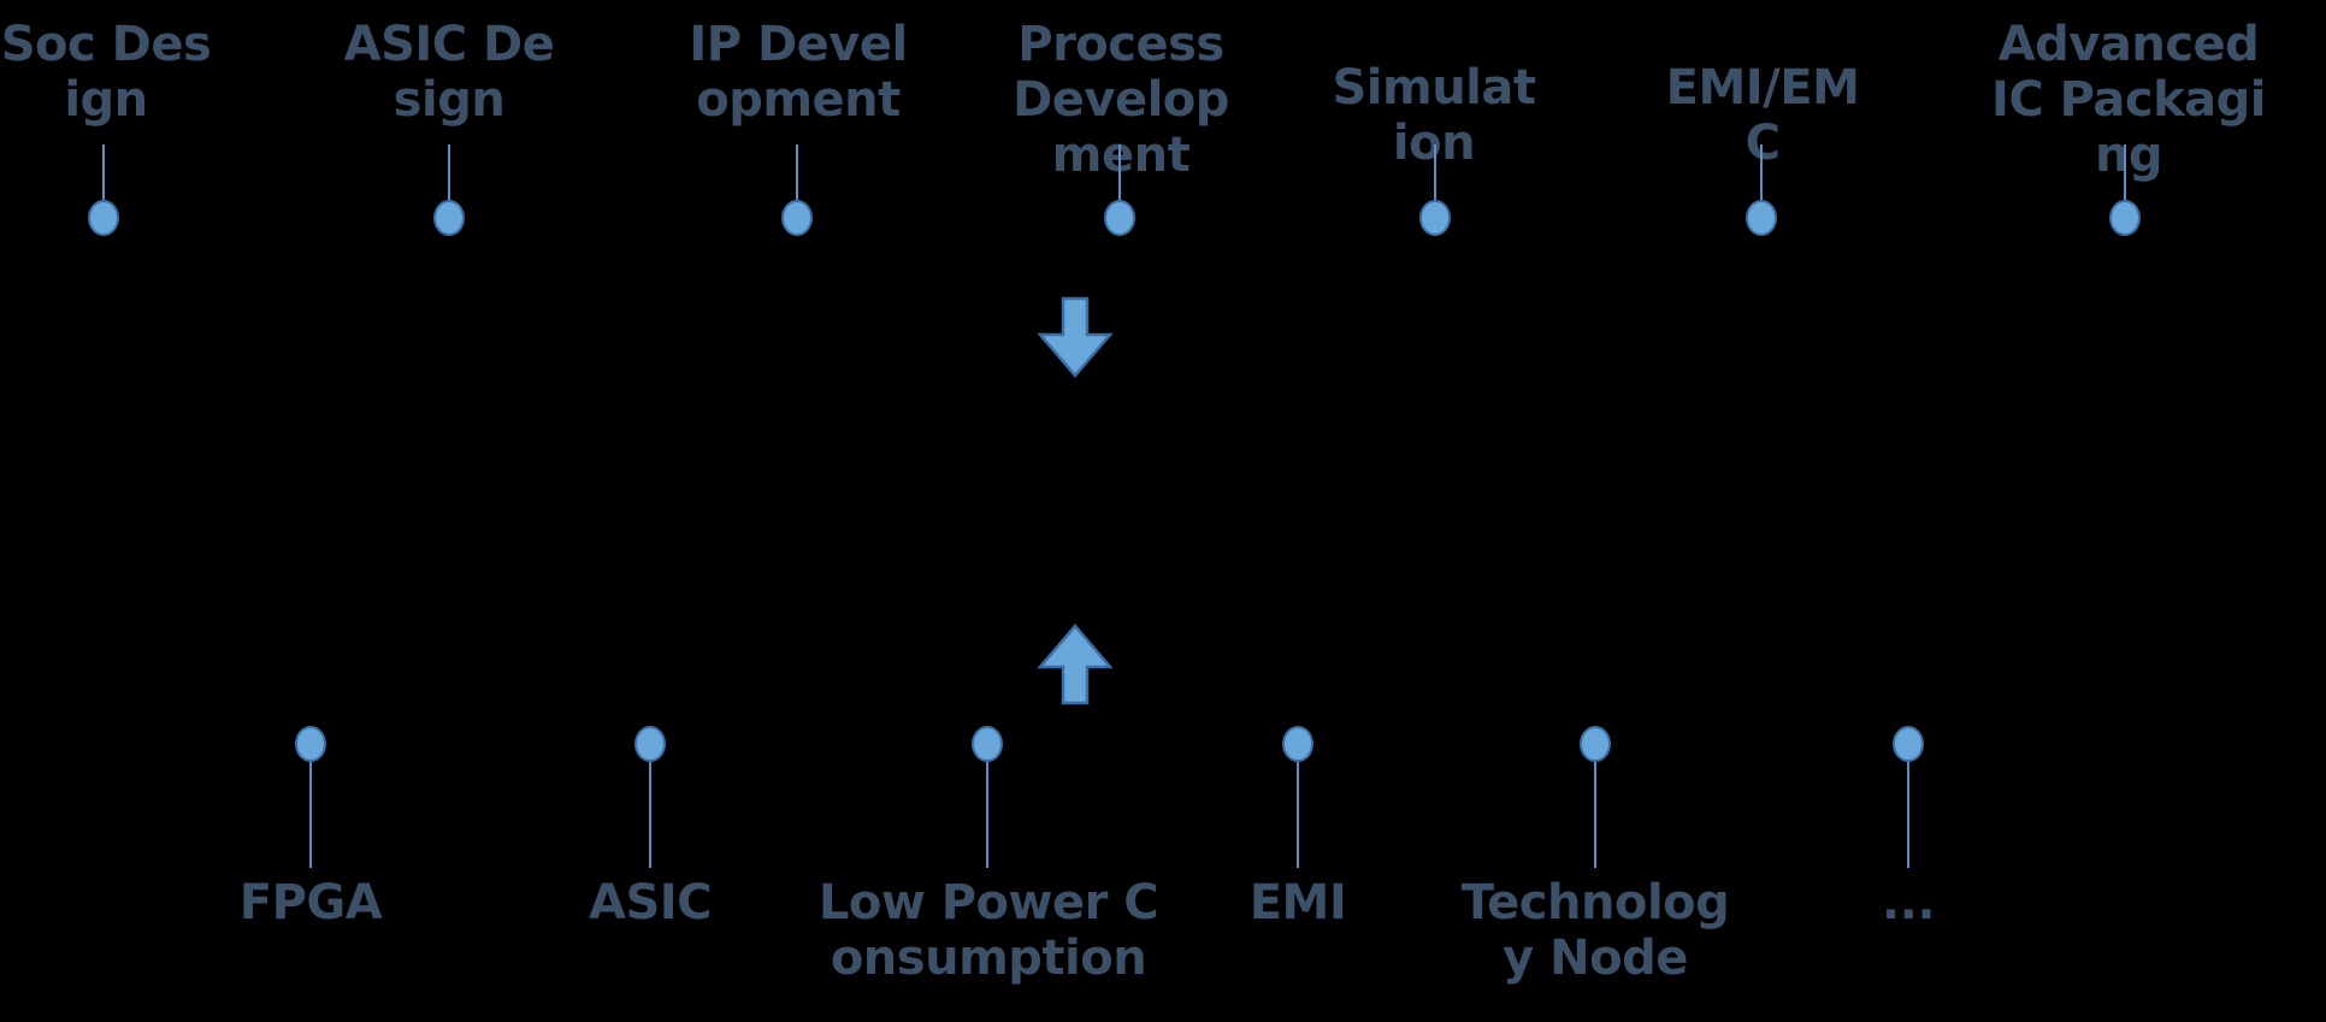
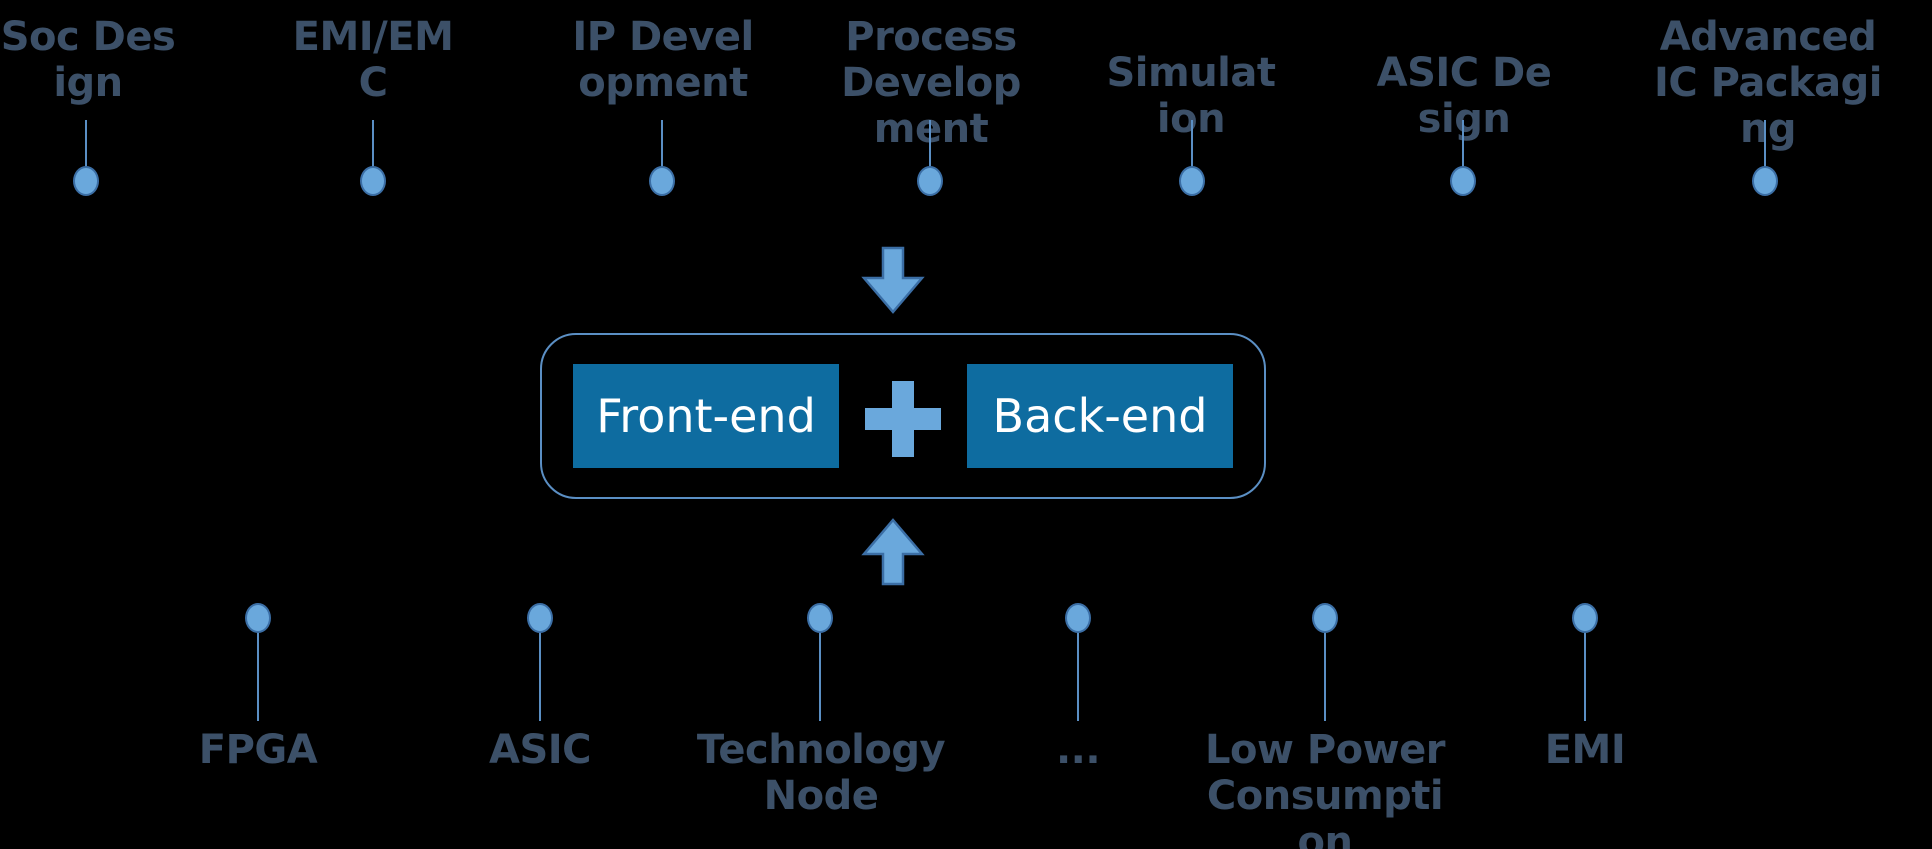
  Soc Design
- ASIC Design
+ EMI/EMC
  IP Development
  Process Developmnt
  Simulation
- EMI/EMC
+ ASIC Design
  Advanced IC Packaging
+ Front-end
+ Back-end
  FPGA
  ASIC
- Low Power Consumption
+ Technology Node
- EMI
+ ...
- Technology Node
+ Low Power Consumption
- ...
+ EMI
